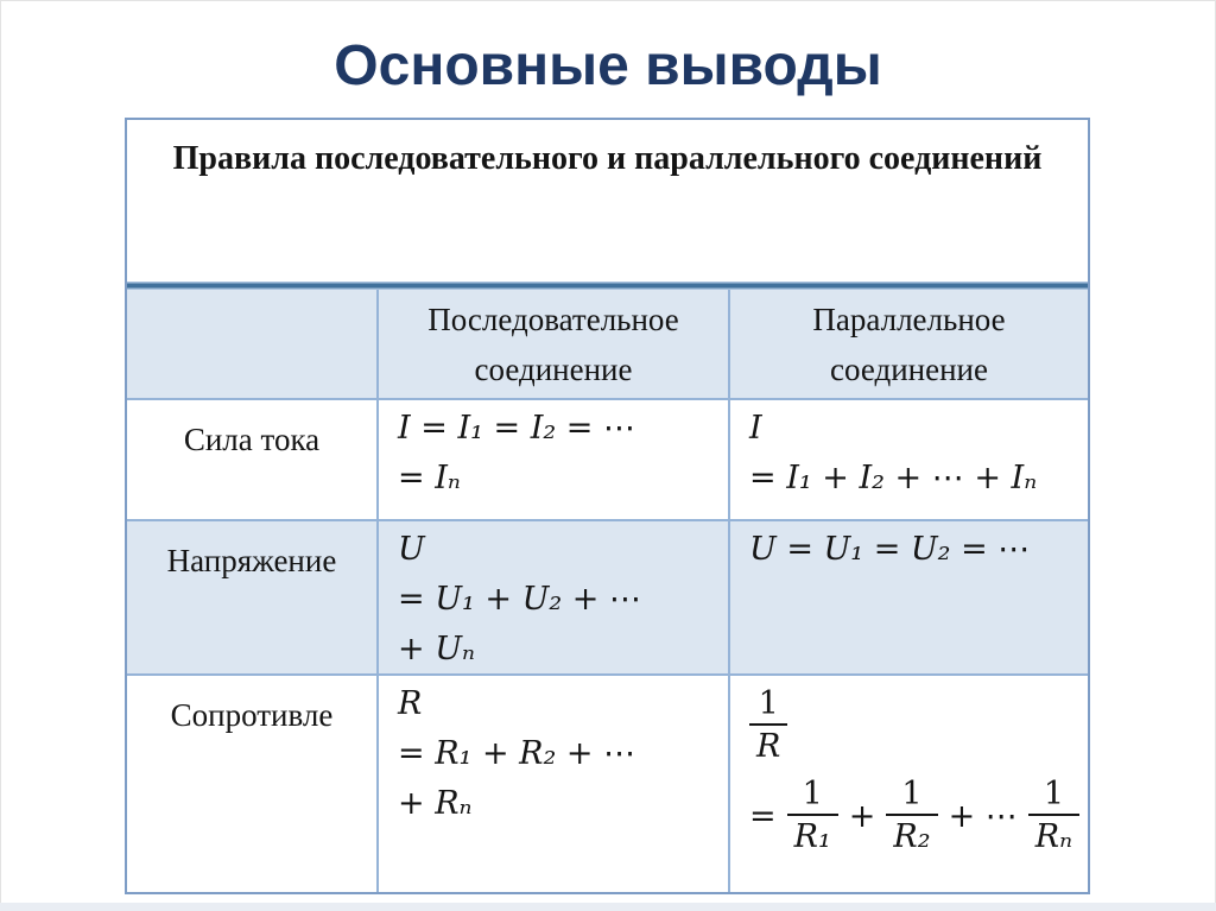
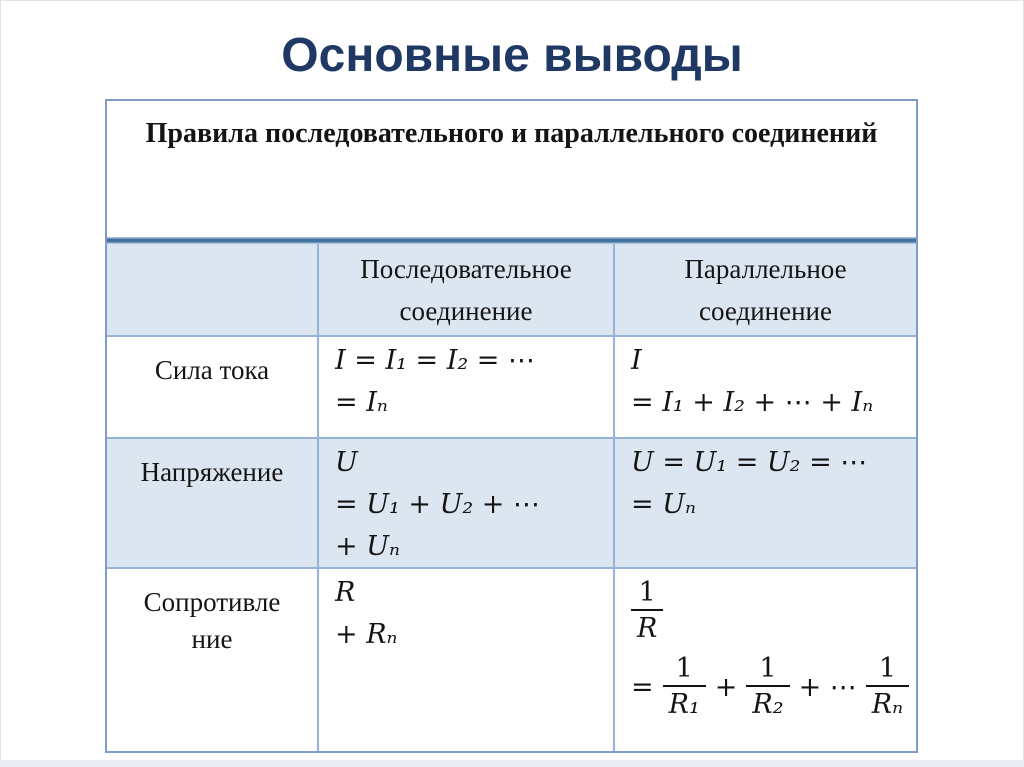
  Основные выводы
  Правила последовательного и параллельного соединений
  Последовательное соединение
  Параллельное соединение
  Сила тока
  I = I₁ = I₂ = ⋯
  = Iₙ
  I
  = I₁ + I₂ + ⋯ + Iₙ
  Напряжение
  U
  = U₁ + U₂ + ⋯
  + Uₙ
  U = U₁ = U₂ = ⋯
+ = Uₙ
  Сопротивле
+ ние
  R
- = R₁ + R₂ + ⋯
  + Rₙ
  1
  R
  =
  1
  R₁
  +
  1
  R₂
  + ⋯
  1
  Rₙ
